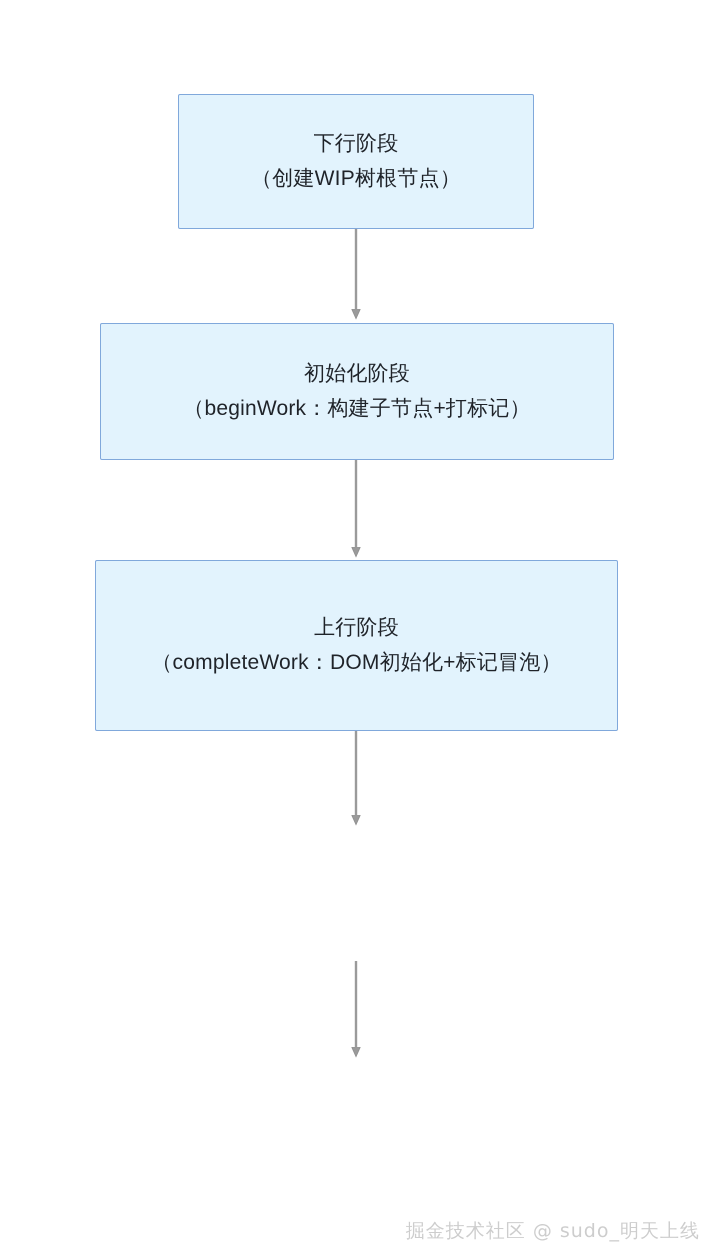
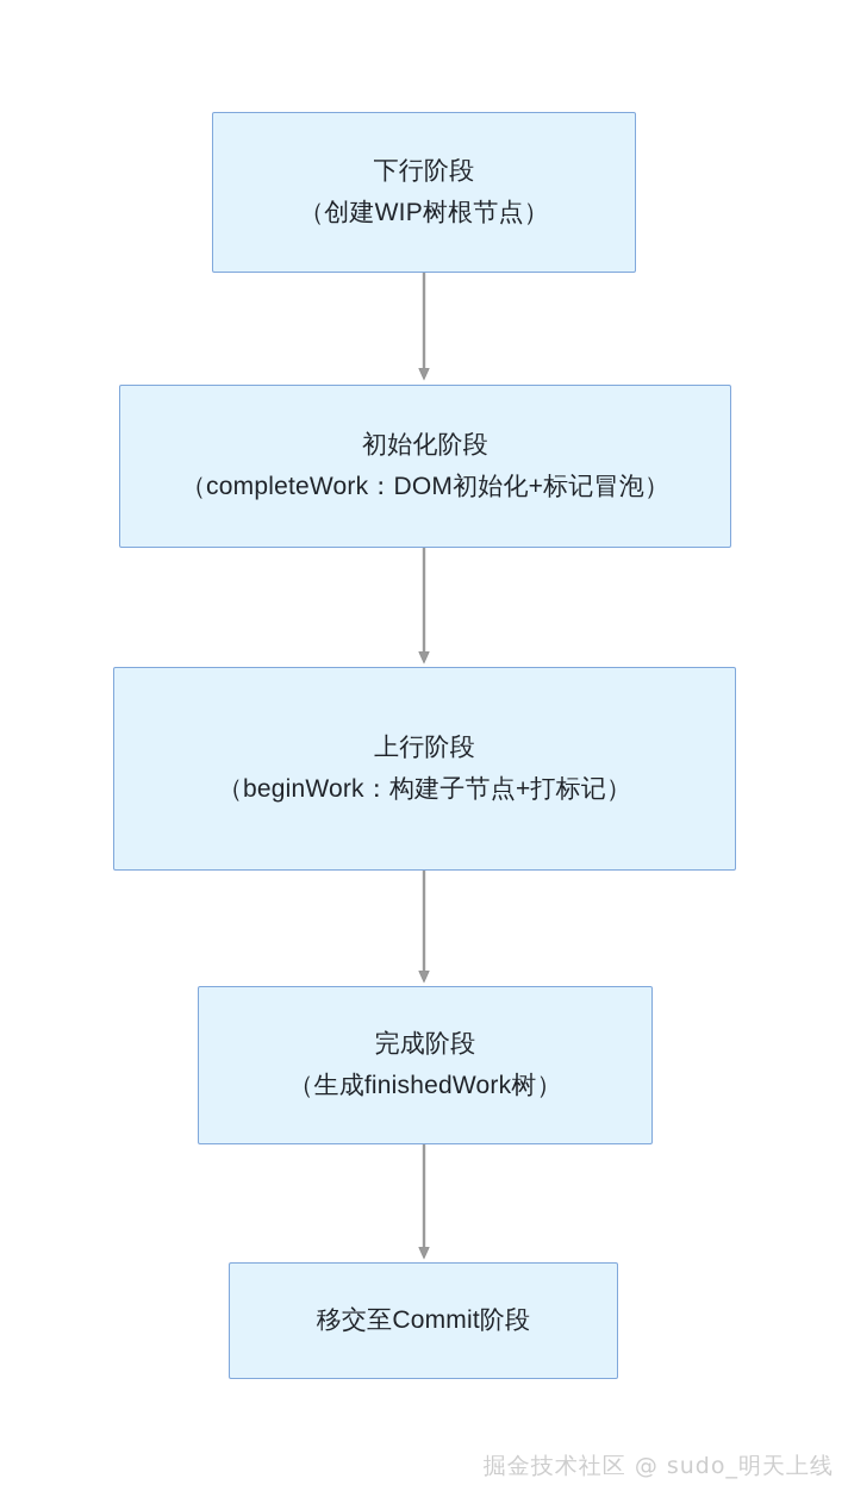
  下行阶段
  （创建WIP树根节点）
  初始化阶段
- （beginWork：构建子节点+打标记）
+ （completeWork：DOM初始化+标记冒泡）
  上行阶段
- （completeWork：DOM初始化+标记冒泡）
+ （beginWork：构建子节点+打标记）
+ 完成阶段
+ （生成finishedWork树）
+ 移交至Commit阶段
  掘金技术社区 @ sudo_明天上线
